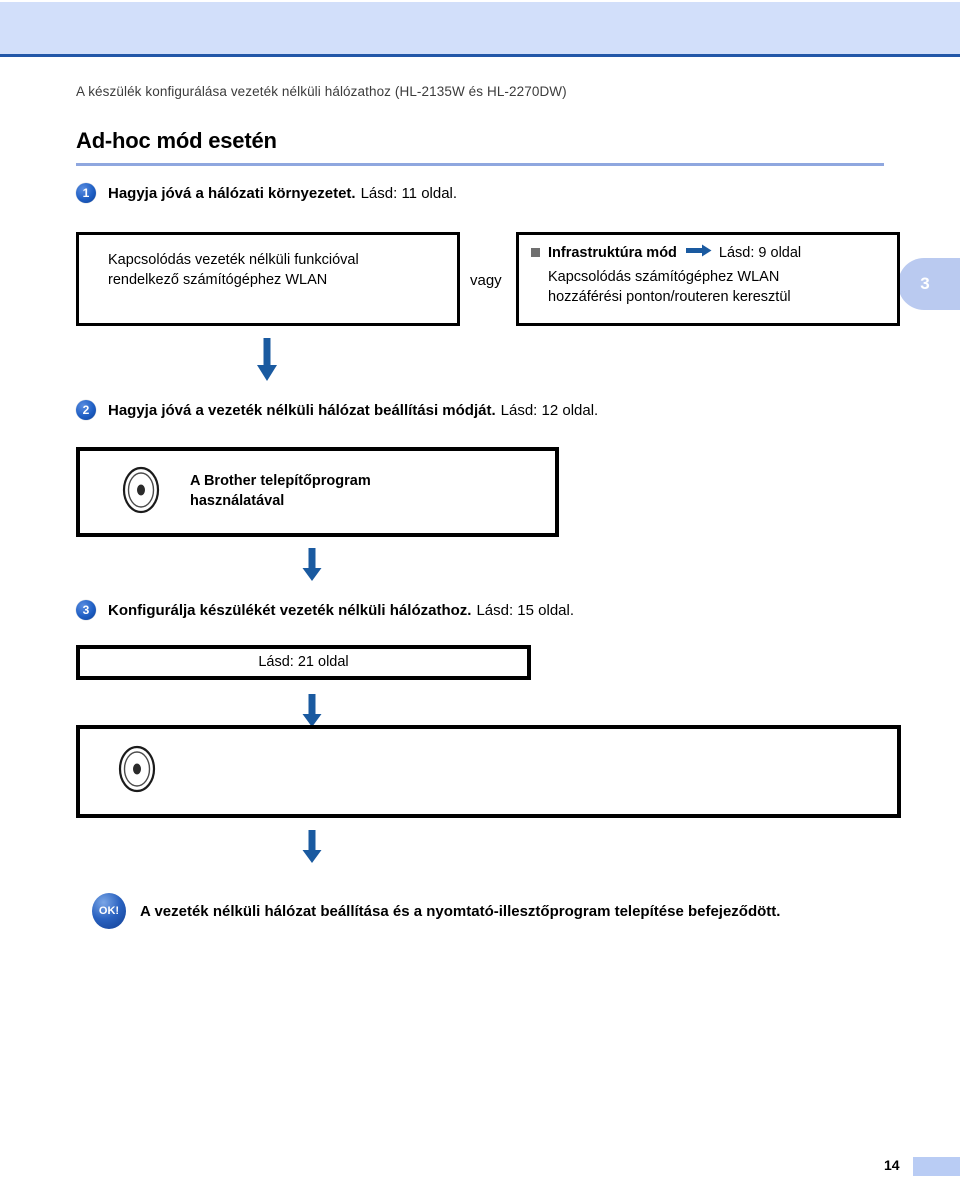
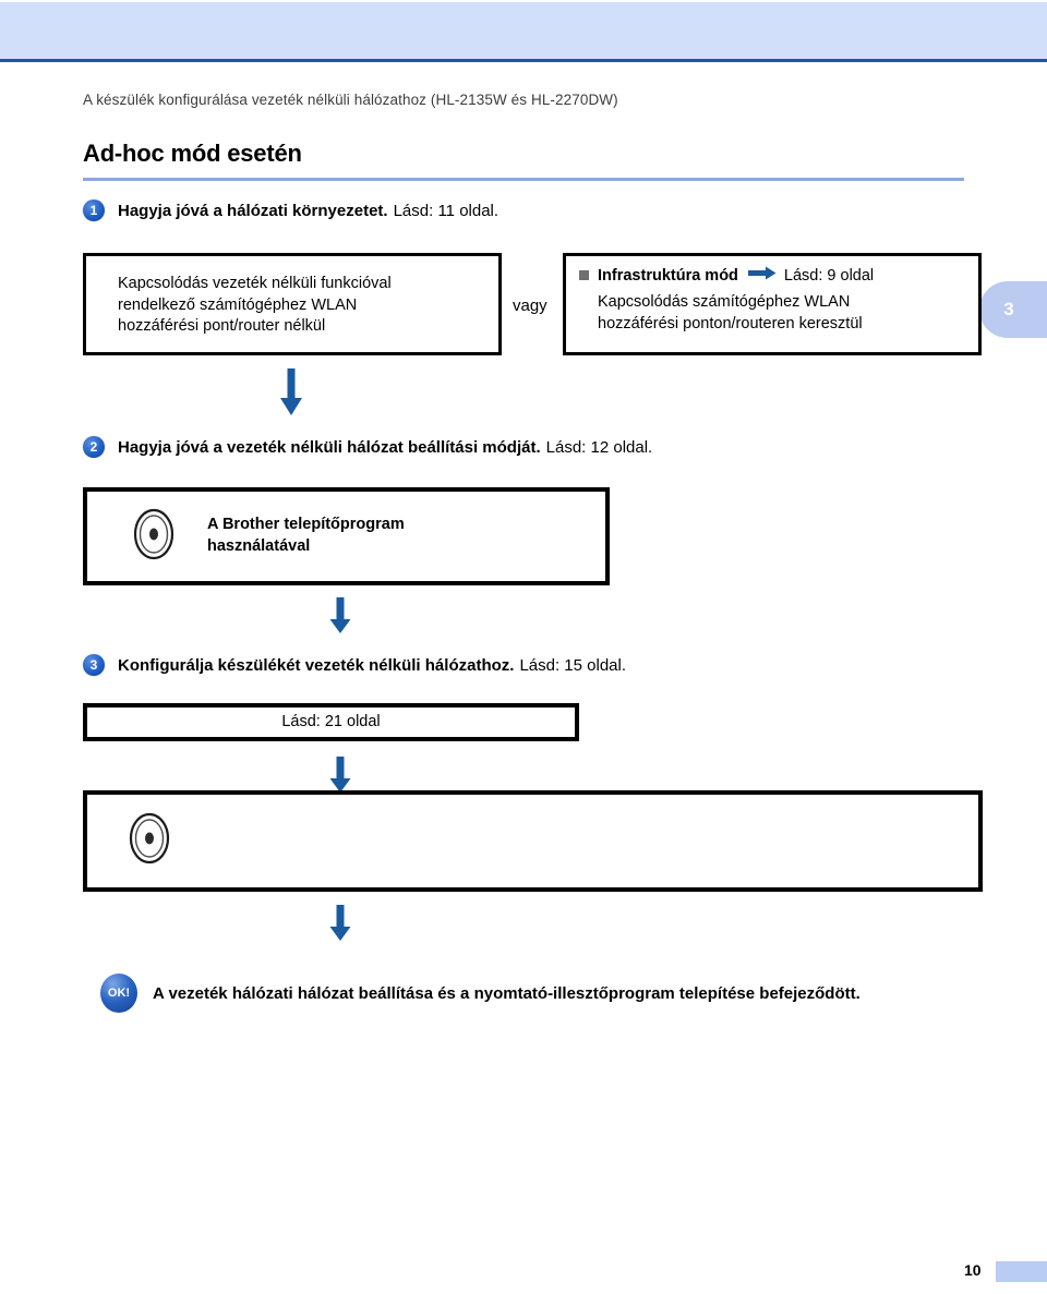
  A készülék konfigurálása vezeték nélküli hálózathoz (HL-2135W és HL-2270DW)
  Ad-hoc mód esetén
  3
  1
  Hagyja jóvá a hálózati környezetet.
  Lásd: 11 oldal.
  Kapcsolódás vezeték nélküli funkcióval
  rendelkező számítógéphez WLAN
+ hozzáférési pont/router nélkül
  vagy
  Infrastruktúra mód
  Lásd: 9 oldal
  Kapcsolódás számítógéphez WLAN
  hozzáférési ponton/routeren keresztül
  2
  Hagyja jóvá a vezeték nélküli hálózat beállítási módját.
  Lásd: 12 oldal.
  A Brother telepítőprogram
  használatával
  3
  Konfigurálja készülékét vezeték nélküli hálózathoz.
  Lásd: 15 oldal.
  Lásd: 21 oldal
  OK!
- A vezeték nélküli hálózat beállítása és a nyomtató-illesztőprogram telepítése befejeződött.
+ A vezeték hálózati hálózat beállítása és a nyomtató-illesztőprogram telepítése befejeződött.
- 14
+ 10
